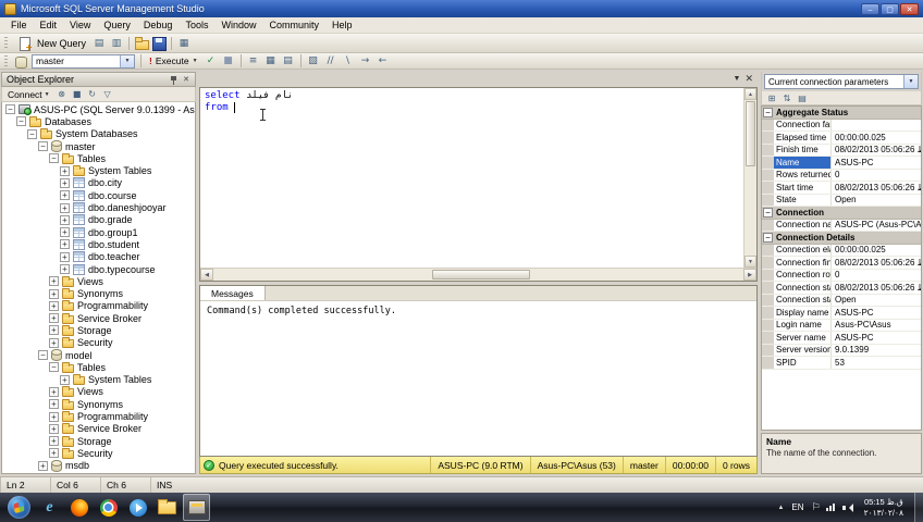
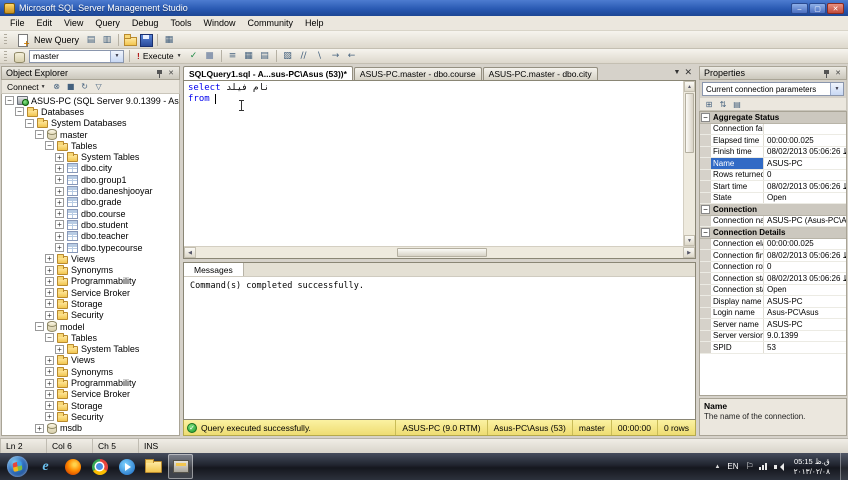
  Microsoft SQL Server Management Studio
  File
  Edit
  View
  Query
  Debug
  Tools
  Window
  Community
  Help
  New Query
  ▤
  ▥
  ▦
  master
  !
  Execute
  ✓
  ■
  ≡
  ▦
  ▤
  ▧
  //
  \
  →
  ←
  Object Explorer
  Connect
  ⊗
  ■
  ↻
  ▽
  −
  ASUS-PC (SQL Server 9.0.1399 - As
  −
  Databases
  −
  System Databases
  −
  master
  −
  Tables
  +
  System Tables
  +
  dbo.city
  +
- dbo.course
+ dbo.group1
  +
  dbo.daneshjooyar
  +
  dbo.grade
  +
- dbo.group1
+ dbo.course
  +
  dbo.student
  +
  dbo.teacher
  +
  dbo.typecourse
  +
  Views
  +
  Synonyms
  +
  Programmability
  +
  Service Broker
  +
  Storage
  +
  Security
  −
  model
  −
  Tables
  +
  System Tables
  +
  Views
  +
  Synonyms
  +
  Programmability
  +
  Service Broker
  +
  Storage
  +
  Security
  +
  msdb
+ SQLQuery1.sql - A...sus-PC\Asus (53))*
+ ASUS-PC.master - dbo.course
+ ASUS-PC.master - dbo.city
  ✕
  select نام فیلد
  from
  Messages
  Command(s) completed successfully.
  Query executed successfully.
  ASUS-PC (9.0 RTM)
  Asus-PC\Asus (53)
  master
  00:00:00
  0 rows
+ Properties
  Current connection parameters
  ⊞
  ⇅
  ▤
  −
  Aggregate Status
  Connection fai
  Elapsed time
  00:00:00.025
  Finish time
  08/02/2013 05:06:26
  Name
  ASUS-PC
  Rows returned
  0
  Start time
  08/02/2013 05:06:26
  State
  Open
  −
  Connection
  Connection na
  ASUS-PC (Asus-PC\A
  −
  Connection Details
  Connection el
  00:00:00.025
  Connection fin
  08/02/2013 05:06:26
  Connection ro
  0
  Connection st
  08/02/2013 05:06:26
  Connection st
  Open
  Display name
  ASUS-PC
  Login name
  Asus-PC\Asus
  Server name
  ASUS-PC
  Server version
  9.0.1399
  SPID
  53
  Name
  The name of the connection.
  Ln 2
  Col 6
- Ch 6
+ Ch 5
  INS
  e
  EN
  ⚐
  05:15 ق.ظ
  ۲۰۱۳/۰۲/۰۸
